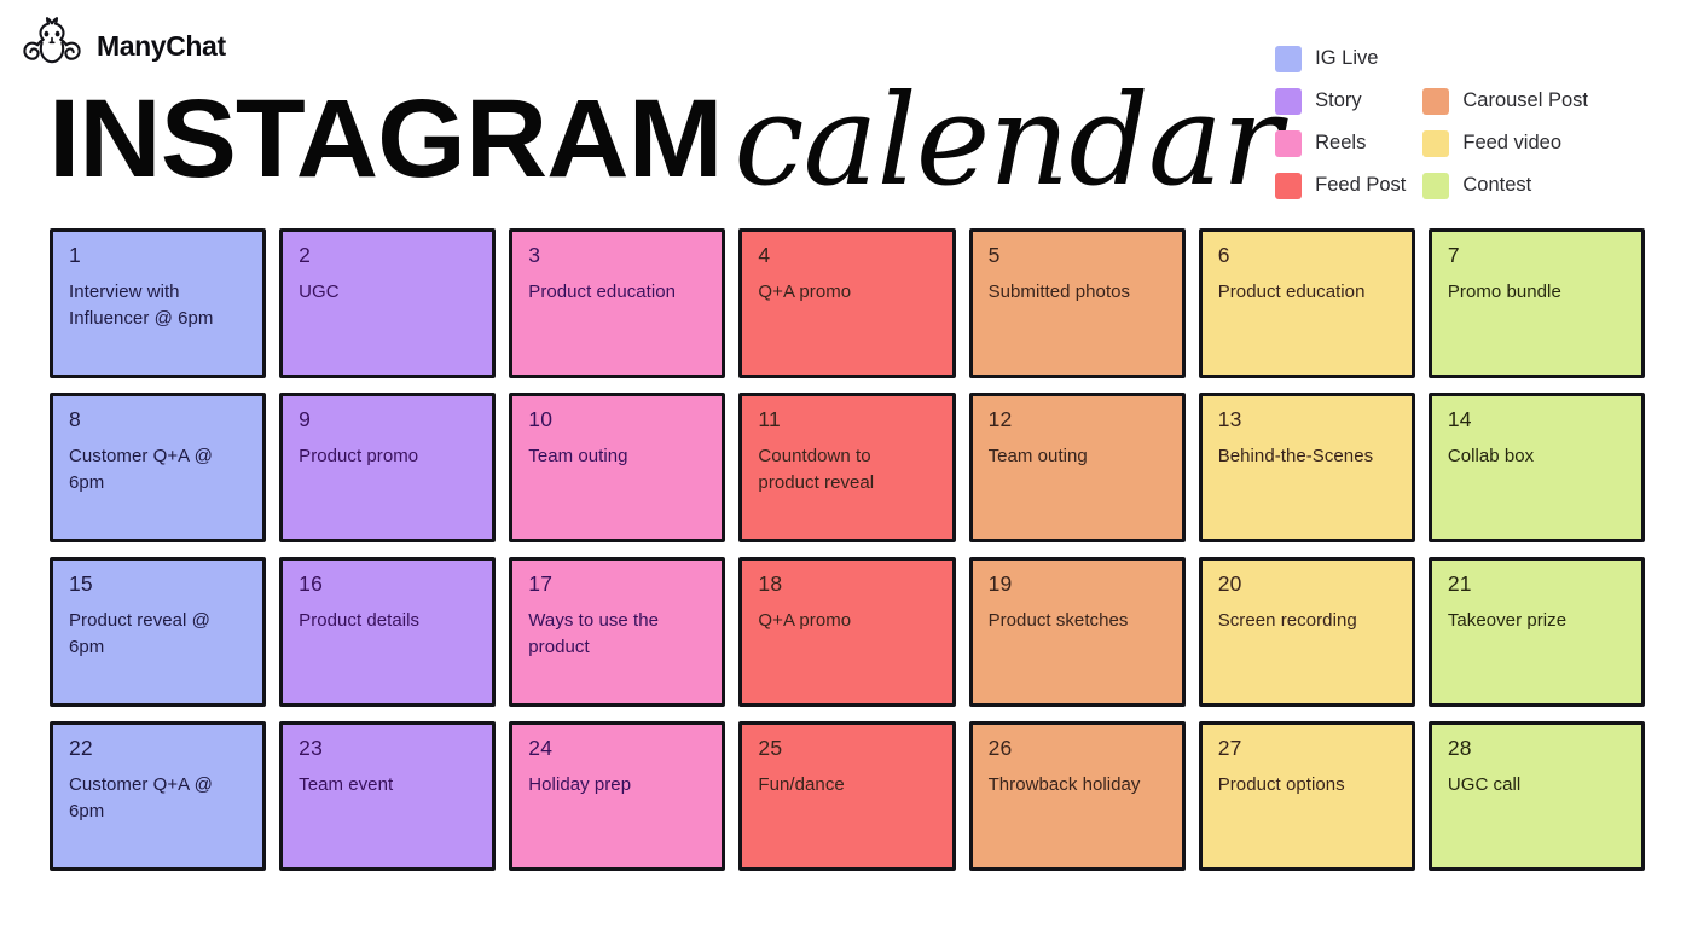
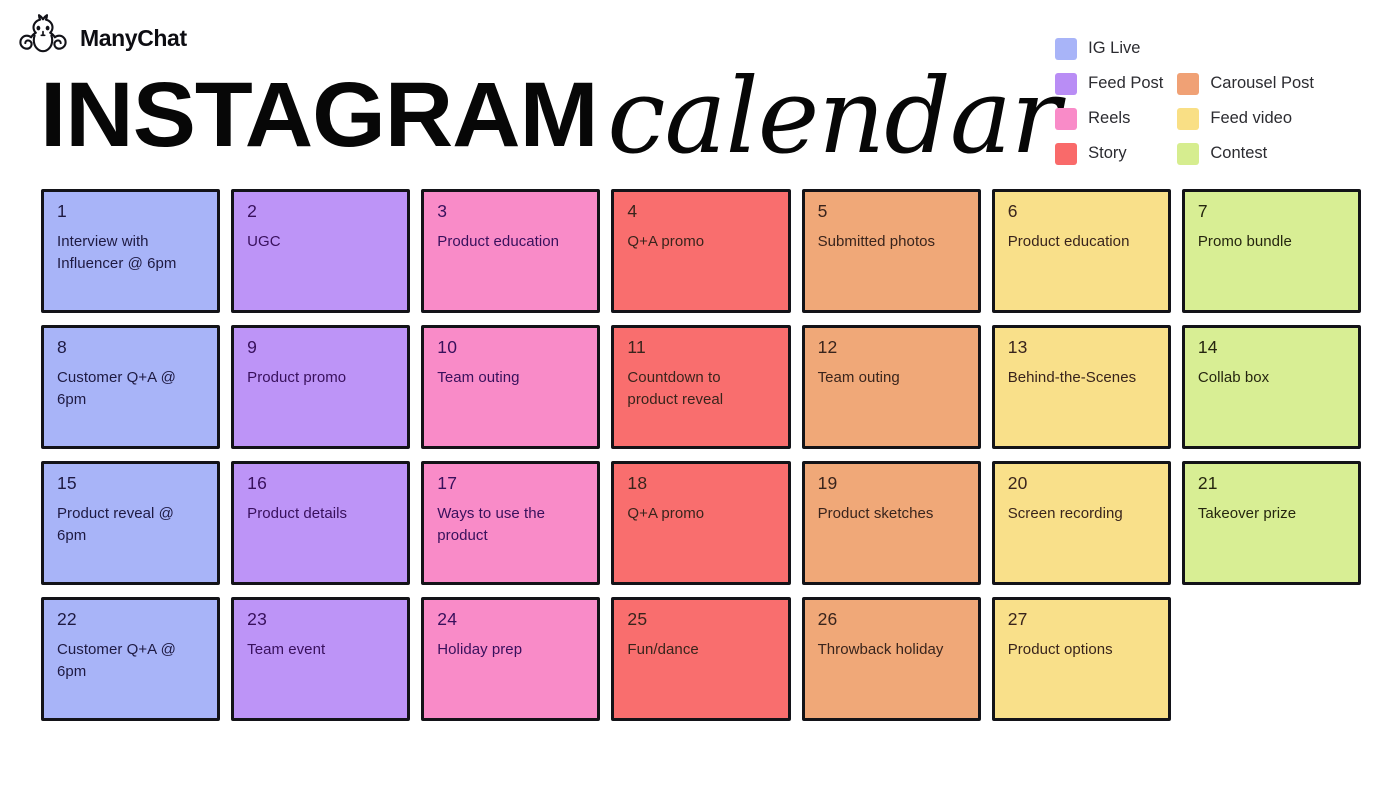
  ManyChat
  INSTAGRAM
  calendar
  IG Live
- Story
+ Feed Post
  Reels
- Feed Post
+ Story
  Carousel Post
  Feed video
  Contest
  1
  Interview with Influencer @ 6pm
  2
  UGC
  3
  Product education
  4
  Q+A promo
  5
  Submitted photos
  6
  Product education
  7
  Promo bundle
  8
  Customer Q+A @ 6pm
  9
  Product promo
  10
  Team outing
  11
  Countdown to product reveal
  12
  Team outing
  13
  Behind-the-Scenes
  14
  Collab box
  15
  Product reveal @ 6pm
  16
  Product details
  17
  Ways to use the product
  18
  Q+A promo
  19
  Product sketches
  20
  Screen recording
  21
  Takeover prize
  22
  Customer Q+A @ 6pm
  23
  Team event
  24
  Holiday prep
  25
  Fun/dance
  26
  Throwback holiday
  27
  Product options
- 28
- UGC call
